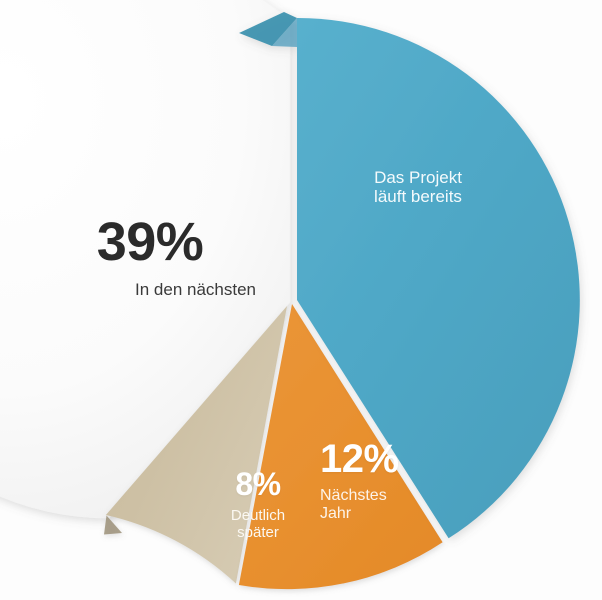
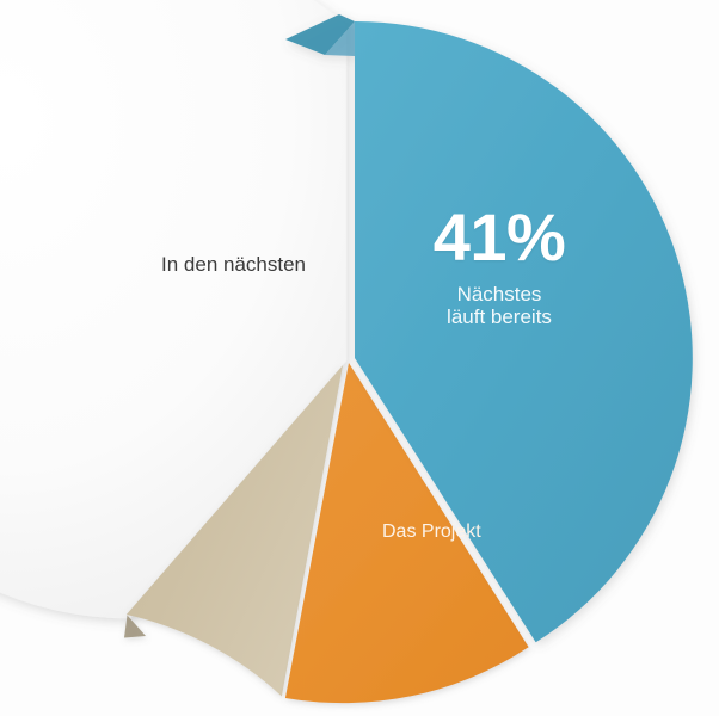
+ 41%
- Das Projekt
+ Nächstes
  läuft bereits
- 39%
  In den nächsten
- 12%
- Nächstes
+ Das Projekt
- Jahr
- 8%
- Deutlich
- später
